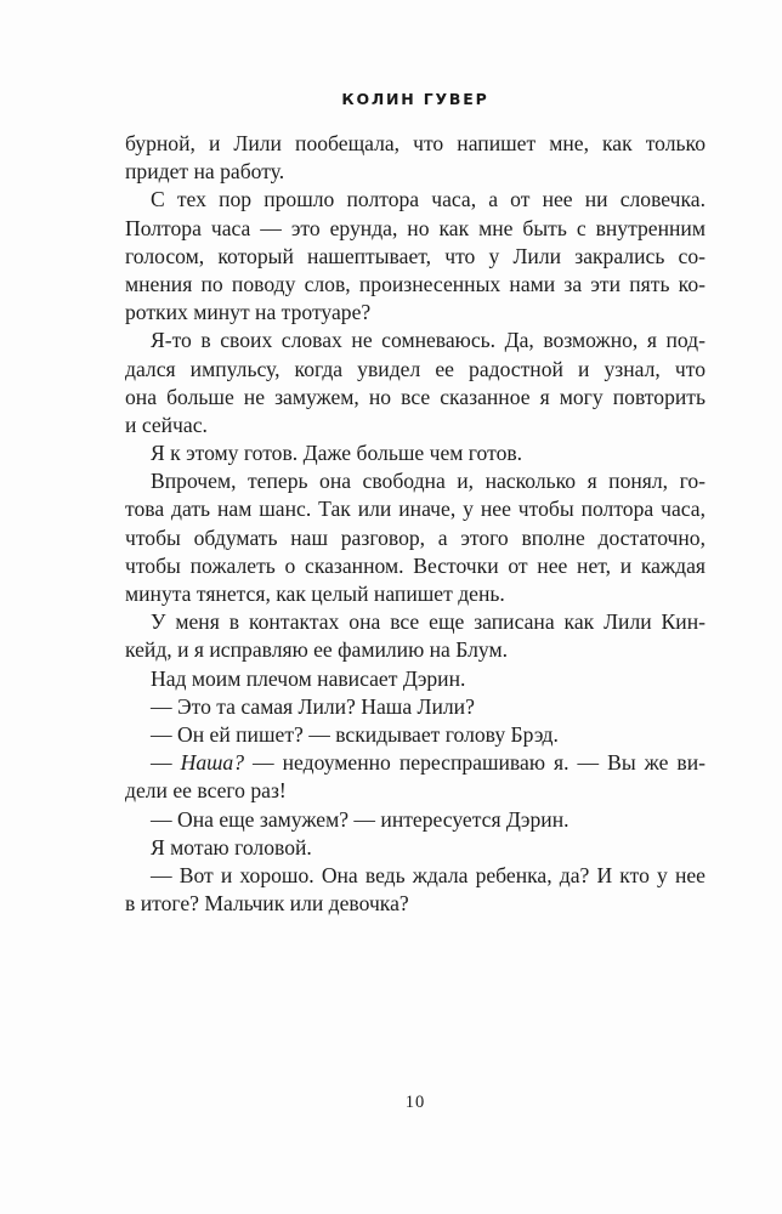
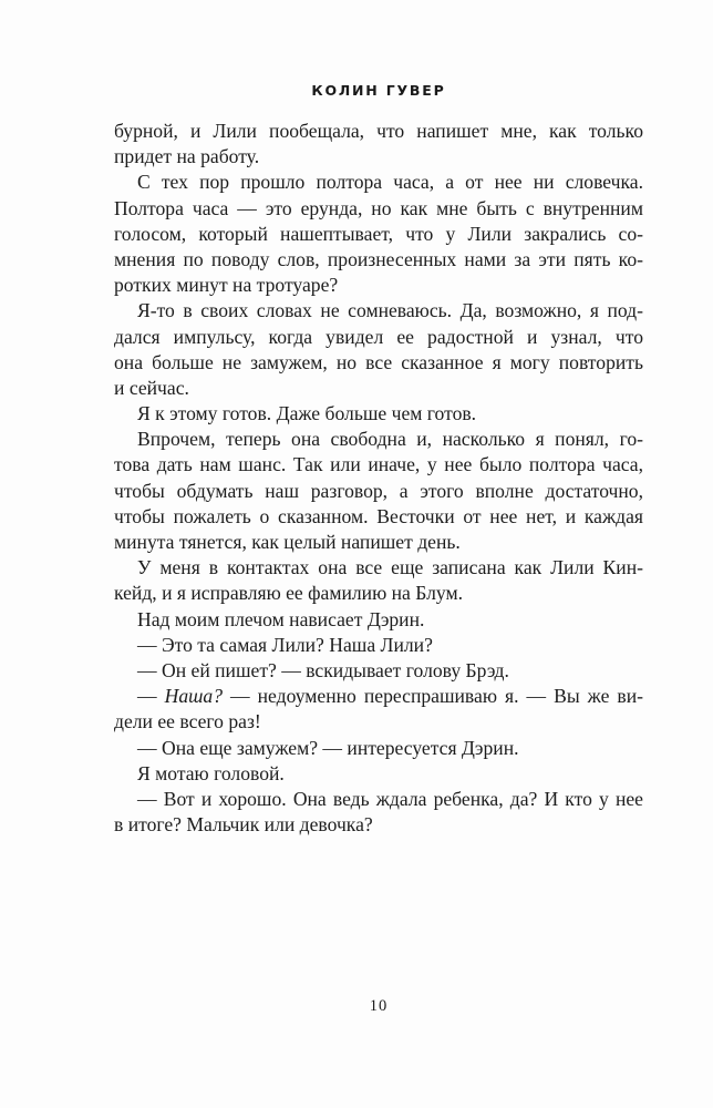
  КОЛИН ГУВЕР
  бурной, и Лили пообещала, что напишет мне, как только
  придет на работу.
  С тех пор прошло полтора часа, а от нее ни словечка.
  Полтора часа — это ерунда, но как мне быть с внутренним
  голосом, который нашептывает, что у Лили закрались со-
  мнения по поводу слов, произнесенных нами за эти пять ко-
  ротких минут на тротуаре?
  Я-то в своих словах не сомневаюсь. Да, возможно, я под-
  дался импульсу, когда увидел ее радостной и узнал, что
  она больше не замужем, но все сказанное я могу повторить
  и сейчас.
  Я к этому готов. Даже больше чем готов.
  Впрочем, теперь она свободна и, насколько я понял, го-
- това дать нам шанс. Так или иначе, у нее чтобы полтора часа,
+ това дать нам шанс. Так или иначе, у нее было полтора часа,
  чтобы обдумать наш разговор, а этого вполне достаточно,
  чтобы пожалеть о сказанном. Весточки от нее нет, и каждая
  минута тянется, как целый напишет день.
  У меня в контактах она все еще записана как Лили Кин-
  кейд, и я исправляю ее фамилию на Блум.
  Над моим плечом нависает Дэрин.
  — Это та самая Лили? Наша Лили?
  — Он ей пишет? — вскидывает голову Брэд.
  — Наша? — недоуменно переспрашиваю я. — Вы же ви-
  дели ее всего раз!
  — Она еще замужем? — интересуется Дэрин.
  Я мотаю головой.
  — Вот и хорошо. Она ведь ждала ребенка, да? И кто у нее
  в итоге? Мальчик или девочка?
  10
